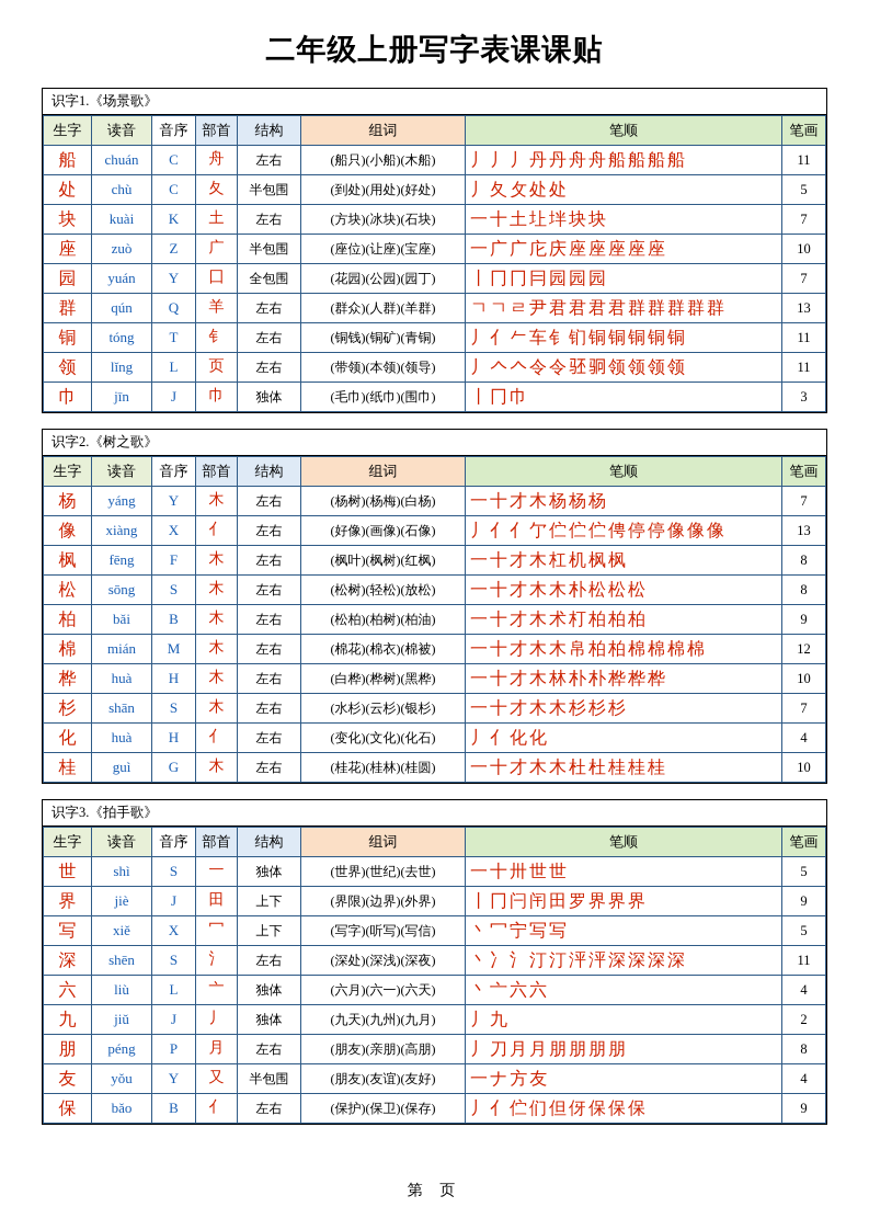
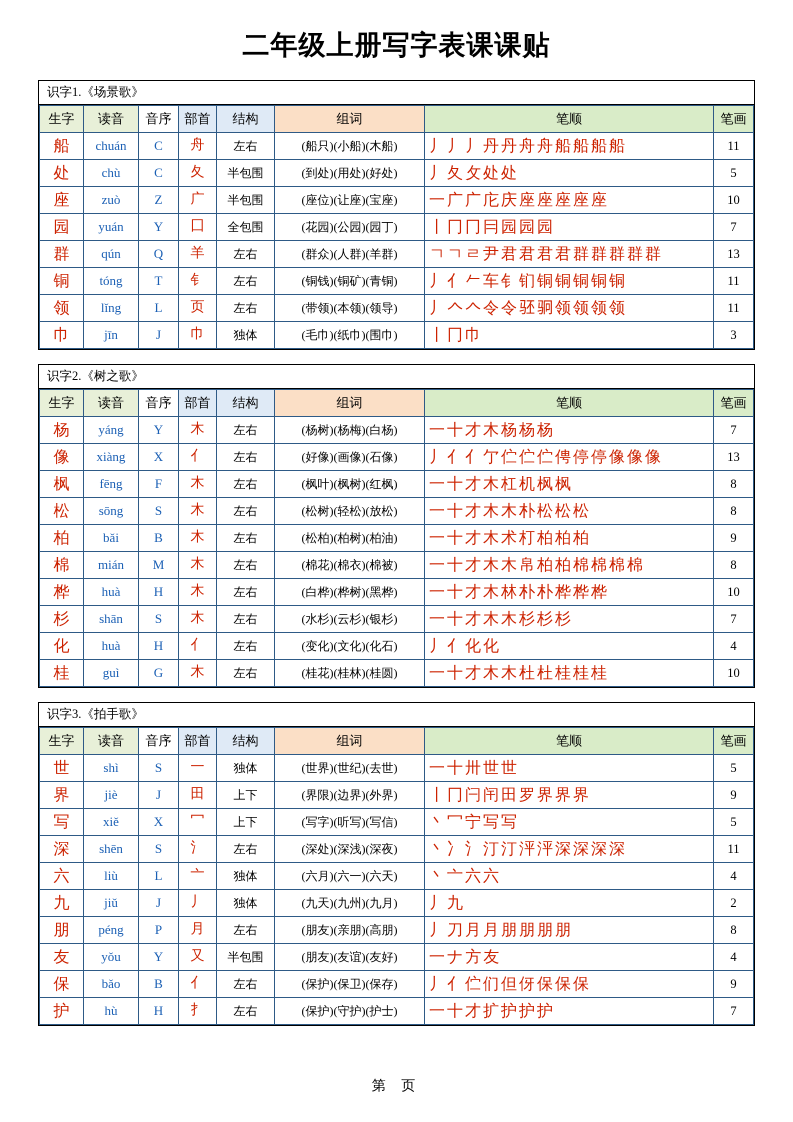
  二年级上册写字表课课贴
  识字1.《场景歌》
  生字	读音	音序	部首	结构	组词	笔顺	笔画
  船	chuán	C	舟	左右	(船只)(小船)(木船)	丿丿丿丹丹舟舟船船船船	11
  处	chù	C	夂	半包围	(到处)(用处)(好处)	丿夂攵处处	5
- 块	kuài	K	土	左右	(方块)(冰块)(石块)	一十土圵坢块块	7
  座	zuò	Z	广	半包围	(座位)(让座)(宝座)	一广广庀庆座座座座座	10
  园	yuán	Y	囗	全包围	(花园)(公园)(园丁)	丨冂冂冃园园园	7
  群	qún	Q	羊	左右	(群众)(人群)(羊群)	ㄱㄱㄹ尹君君君君群群群群群	13
  铜	tóng	T	钅	左右	(铜钱)(铜矿)(青铜)	丿亻𠂉车钅钔铜铜铜铜铜	11
  领	lǐng	L	页	左右	(带领)(本领)(领导)	丿𠆢𠆢令令𬳵𬳶领领领领	11
  巾	jīn	J	巾	独体	(毛巾)(纸巾)(围巾)	丨冂巾	3
  识字2.《树之歌》
  生字	读音	音序	部首	结构	组词	笔顺	笔画
  杨	yáng	Y	木	左右	(杨树)(杨梅)(白杨)	一十才木杨杨杨	7
  像	xiàng	X	亻	左右	(好像)(画像)(石像)	丿亻亻亇伫伫伫俜停停像像像	13
  枫	fēng	F	木	左右	(枫叶)(枫树)(红枫)	一十才木杠机枫枫	8
  松	sōng	S	木	左右	(松树)(轻松)(放松)	一十才木木朴松松松	8
  柏	bǎi	B	木	左右	(松柏)(柏树)(柏油)	一十才木术朾柏柏柏	9
- 棉	mián	M	木	左右	(棉花)(棉衣)(棉被)	一十才木木帛柏柏棉棉棉棉	12
+ 棉	mián	M	木	左右	(棉花)(棉衣)(棉被)	一十才木木帛柏柏棉棉棉棉	8
  桦	huà	H	木	左右	(白桦)(桦树)(黑桦)	一十才木林朴朴桦桦桦	10
  杉	shān	S	木	左右	(水杉)(云杉)(银杉)	一十才木木杉杉杉	7
  化	huà	H	亻	左右	(变化)(文化)(化石)	丿亻化化	4
  桂	guì	G	木	左右	(桂花)(桂林)(桂圆)	一十才木木杜杜桂桂桂	10
  识字3.《拍手歌》
  生字	读音	音序	部首	结构	组词	笔顺	笔画
  世	shì	S	一	独体	(世界)(世纪)(去世)	一十卅世世	5
  界	jiè	J	田	上下	(界限)(边界)(外界)	丨冂闩闬田罗界界界	9
  写	xiě	X	冖	上下	(写字)(听写)(写信)	丶冖宁写写	5
  深	shēn	S	氵	左右	(深处)(深浅)(深夜)	丶冫氵汀汀泙泙深深深深	11
  六	liù	L	亠	独体	(六月)(六一)(六天)	丶亠六六	4
  九	jiǔ	J	丿	独体	(九天)(九州)(九月)	丿九	2
  朋	péng	P	月	左右	(朋友)(亲朋)(高朋)	丿刀月月朋朋朋朋	8
  友	yǒu	Y	又	半包围	(朋友)(友谊)(友好)	一ナ方友	4
  保	bǎo	B	亻	左右	(保护)(保卫)(保存)	丿亻伫们但伢保保保	9
+ 护	hù	H	扌	左右	(保护)(守护)(护士)	一十才扩护护护	7
  第 页
